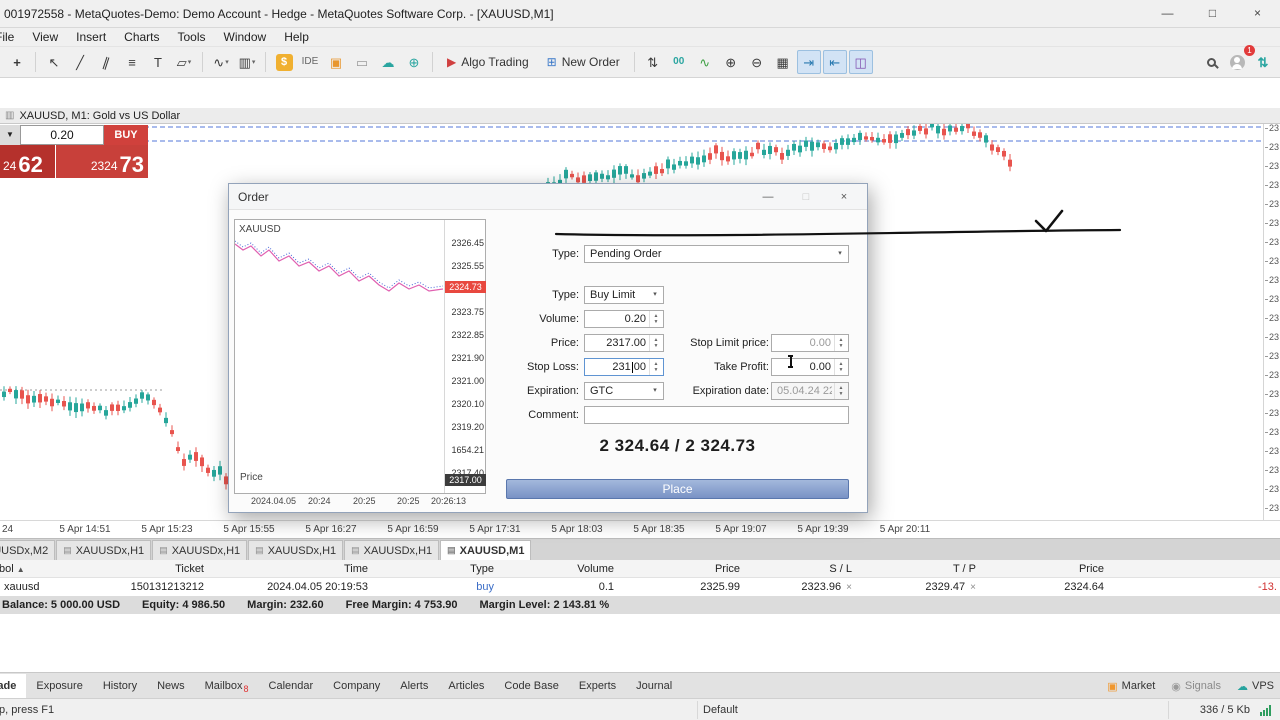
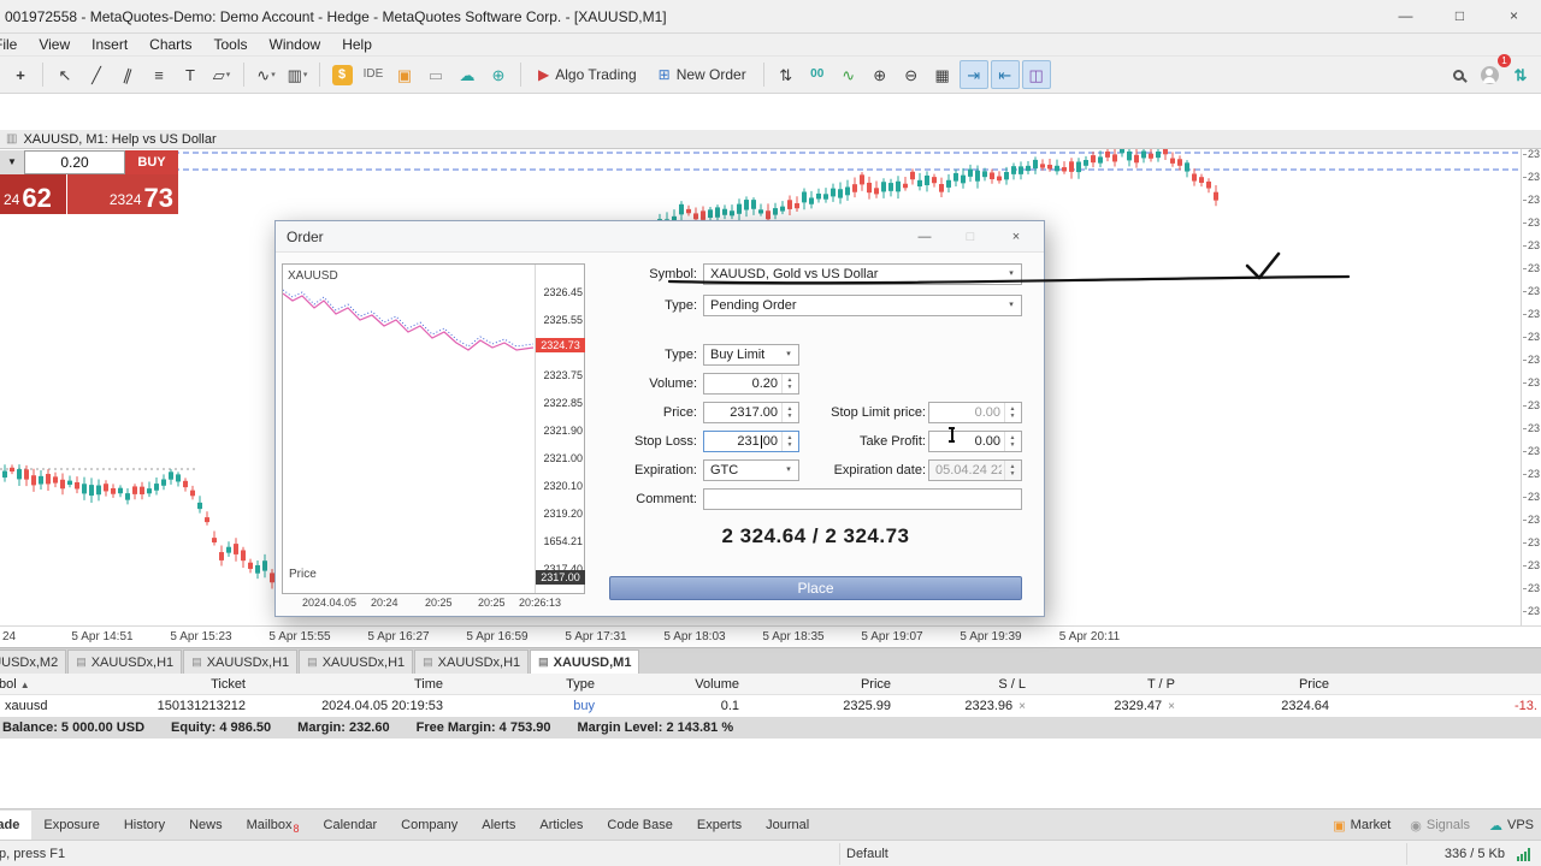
  001972558 - MetaQuotes-Demo: Demo Account - Hedge - MetaQuotes Software Corp. - [XAUUSD,M1]
  —
  □
  ×
  ile
  View
  Insert
  Charts
  Tools
  Window
  Help
  +
  ↖
  ╱
  ≡
  T
  ▱
  ∿
  ▥
  $
  IDE
  ▣
  ▭
  ☁
  ⊕
  ▶
  Algo Trading
  ⊞
  New Order
  ⇅
  00
  ∿
  ⊕
  ⊖
  ▦
  ⇥
  ⇤
  ◫
  1
  ⇅
  ▥
- XAUUSD, M1: Gold vs US Dollar
+ XAUUSD, M1: Help vs US Dollar
  23
  23
  23
  23
  23
  23
  23
  23
  23
  23
  23
  23
  23
  23
  23
  23
  23
  23
  23
  23
  23
  ▼
  0.20
  BUY
  24
  62
  2324
  73
  Order
  —
  □
  ×
  XAUUSD
  Price
  2326.45
  2325.55
  2324.73
  2323.75
  2322.85
  2321.90
  2321.00
  2320.10
  2319.20
  1654.21
  2317.40
  2317.00
  2024.04.05
  20:24
  20:25
  20:25
  20:26:13
+ Symbol:
+ XAUUSD, Gold vs US Dollar
  Type:
  Pending Order
  Type:
  Buy Limit
  Volume:
  0.20
  Price:
  2317.00
  Stop Limit price:
  0.00
  Stop Loss:
  231 00
  Take Profit:
  0.00
  Expiration:
  GTC
  Expiration date:
  Comment:
  2 324.64 / 2 324.73
  Place
  24
  5 Apr 14:51
  5 Apr 15:23
  5 Apr 15:55
  5 Apr 16:27
  5 Apr 16:59
  5 Apr 17:31
  5 Apr 18:03
  5 Apr 18:35
  5 Apr 19:07
  5 Apr 19:39
  5 Apr 20:11
  USDx,M2
  ▤
  XAUUSDx,H1
  ▤
  XAUUSDx,H1
  ▤
  XAUUSDx,H1
  ▤
  XAUUSDx,H1
  ▤
  XAUUSD,M1
  Ticket
  Time
  Type
  Volume
  Price
  S / L
  T / P
  Price
  xauusd
  150131213212
  2024.04.05 20:19:53
  buy
  0.1
  2325.99
  2323.96 ×
  2329.47 ×
  2324.64
  -13.
  Balance: 5 000.00 USD
  Equity: 4 986.50
  Margin: 232.60
  Free Margin: 4 753.90
  Margin Level: 2 143.81 %
  Exposure
  History
  News
  Mailbox8
  Calendar
  Company
  Alerts
  Articles
  Code Base
  Experts
  Journal
  ▣
  Market
  ◉
  Signals
  ☁
  VPS
  Default
  336 / 5 Kb
